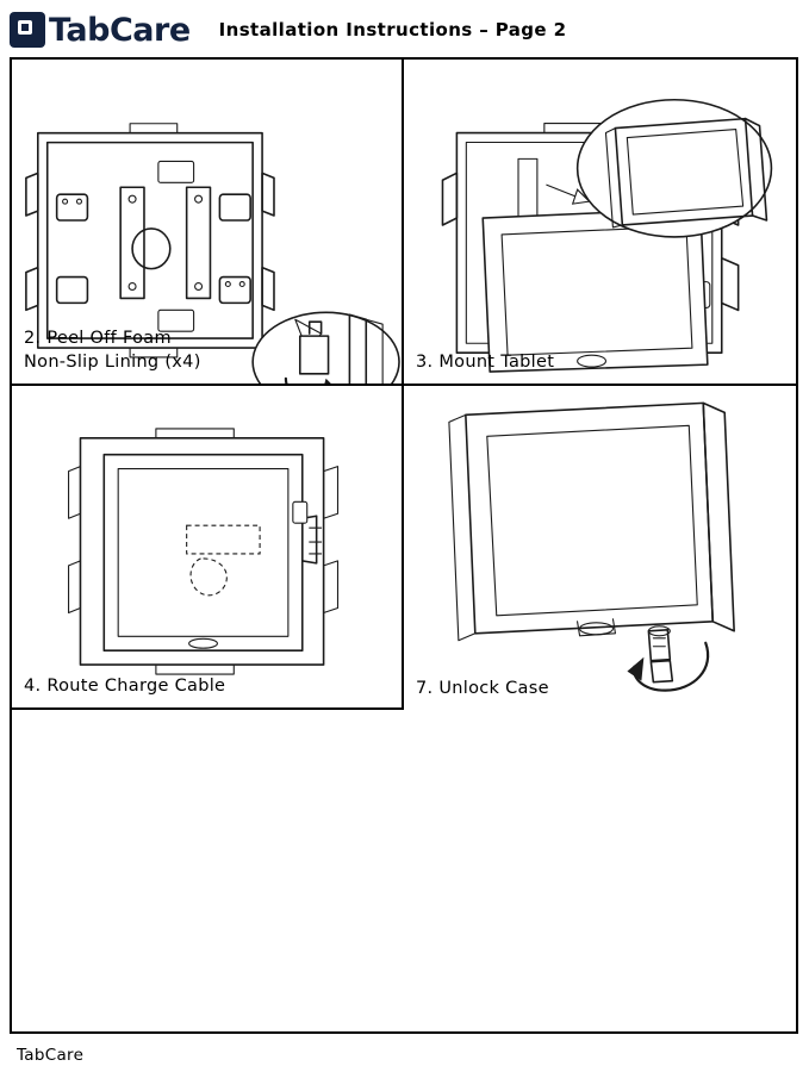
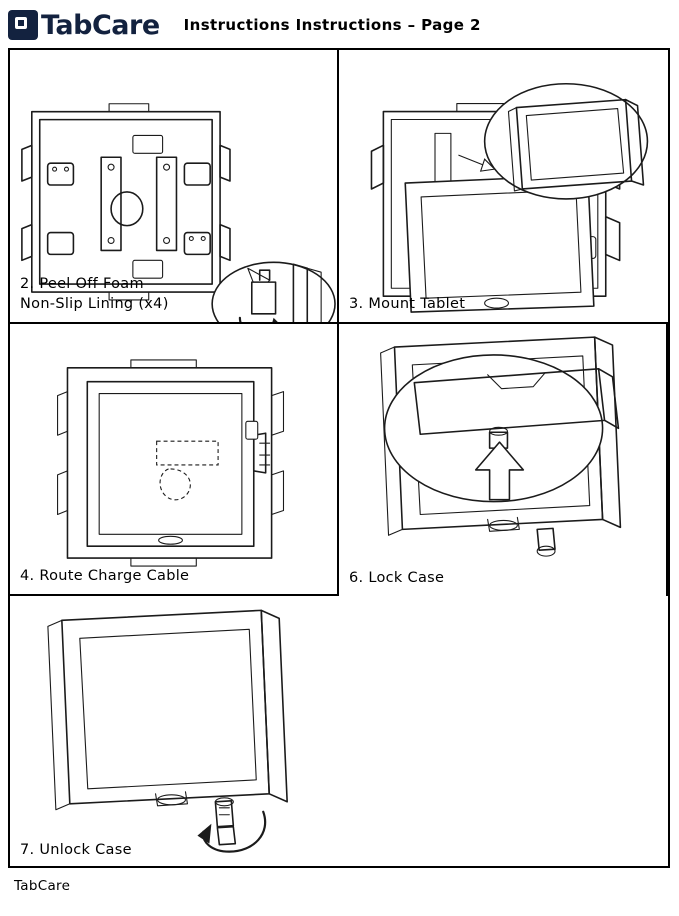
  TabCare
- Installation Instructions – Page 2
+ Instructions Instructions – Page 2
  2. Peel Off Foam
  Non-Slip Lining (x4)
  3. Mount Tablet
  4. Route Charge Cable
+ 6. Lock Case
  7. Unlock Case
  TabCare
